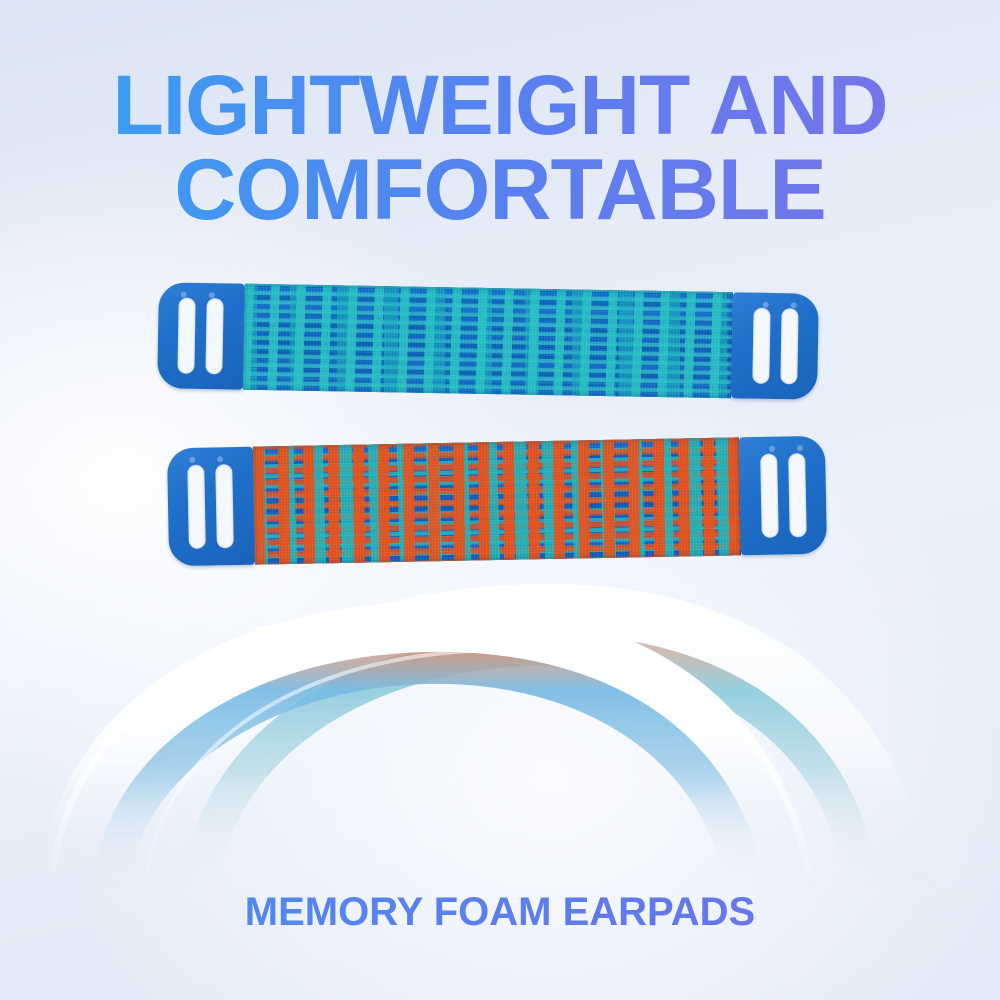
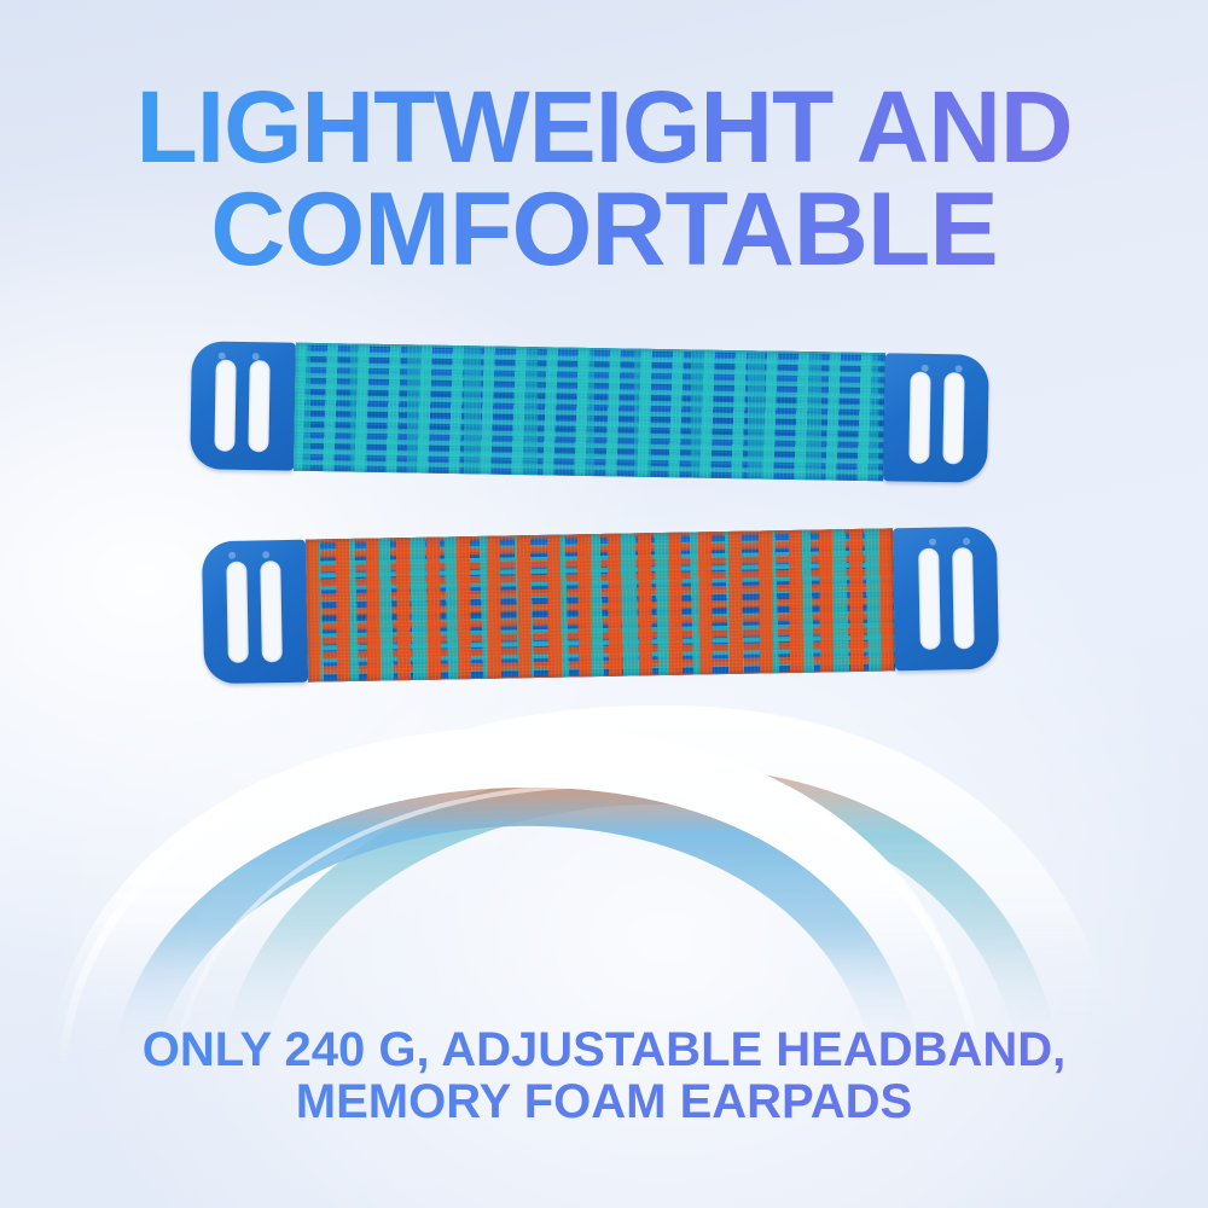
  LIGHTWEIGHT AND
  COMFORTABLE
+ ONLY 240 G, ADJUSTABLE HEADBAND,
  MEMORY FOAM EARPADS
